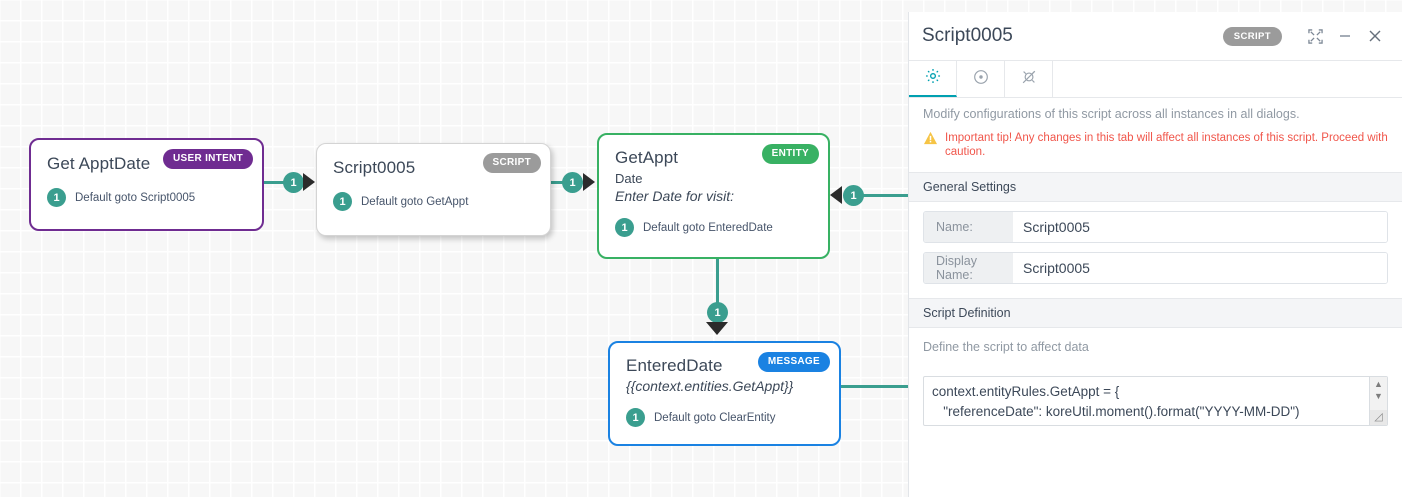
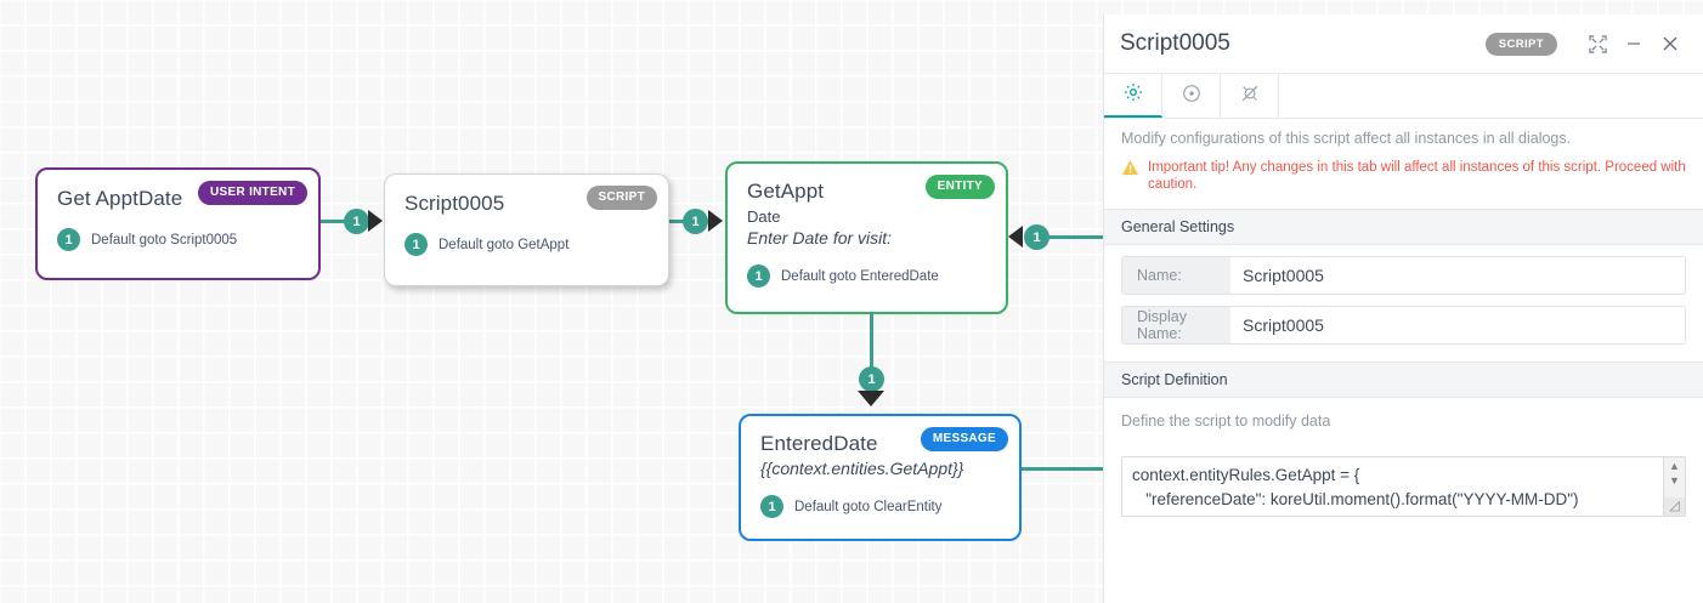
  1
  1
  1
  1
  USER INTENT
  Get ApptDate
  1
  Default goto Script0005
  SCRIPT
  Script0005
  1
  Default goto GetAppt
  ENTITY
  GetAppt
  Date
  Enter Date for visit:
  1
  Default goto EnteredDate
  MESSAGE
  EnteredDate
  {{context.entities.GetAppt}}
  1
  Default goto ClearEntity
  Script0005
  SCRIPT
- Modify configurations of this script across all instances in all dialogs.
+ Modify configurations of this script affect all instances in all dialogs.
  Important tip! Any changes in this tab will affect all instances of this script. Proceed with caution.
  General Settings
  Name:
  Script0005
  Display Name:
  Script0005
  Script Definition
- Define the script to affect data
+ Define the script to modify data
  context.entityRules.GetAppt = {
  "referenceDate": koreUtil.moment().format("YYYY-MM-DD")
  ▲
  ▼
  ◿
